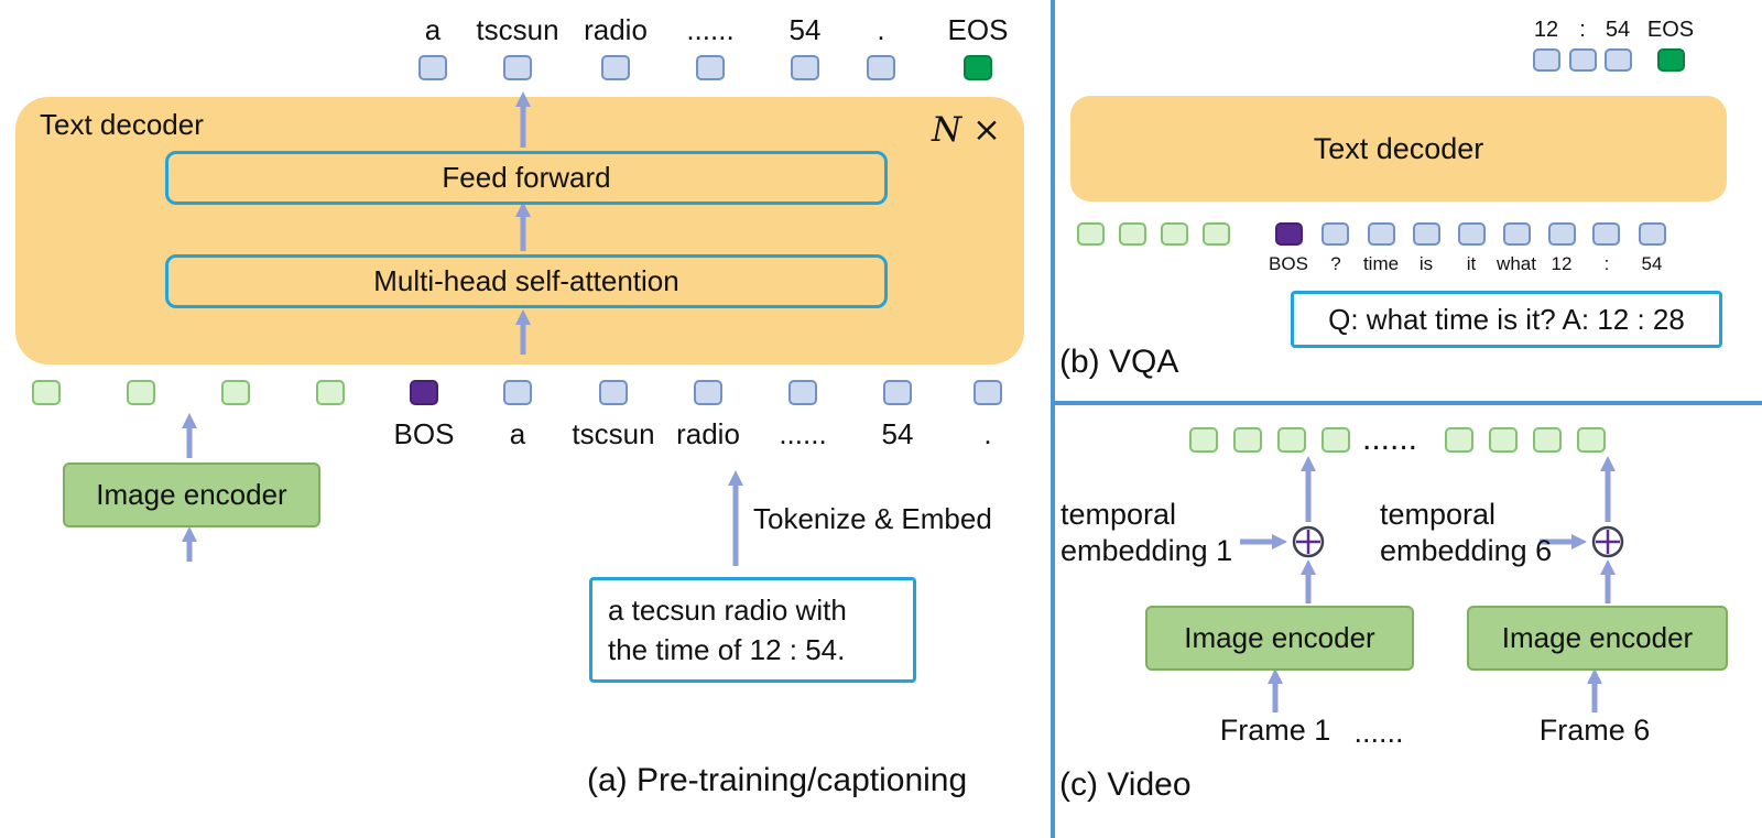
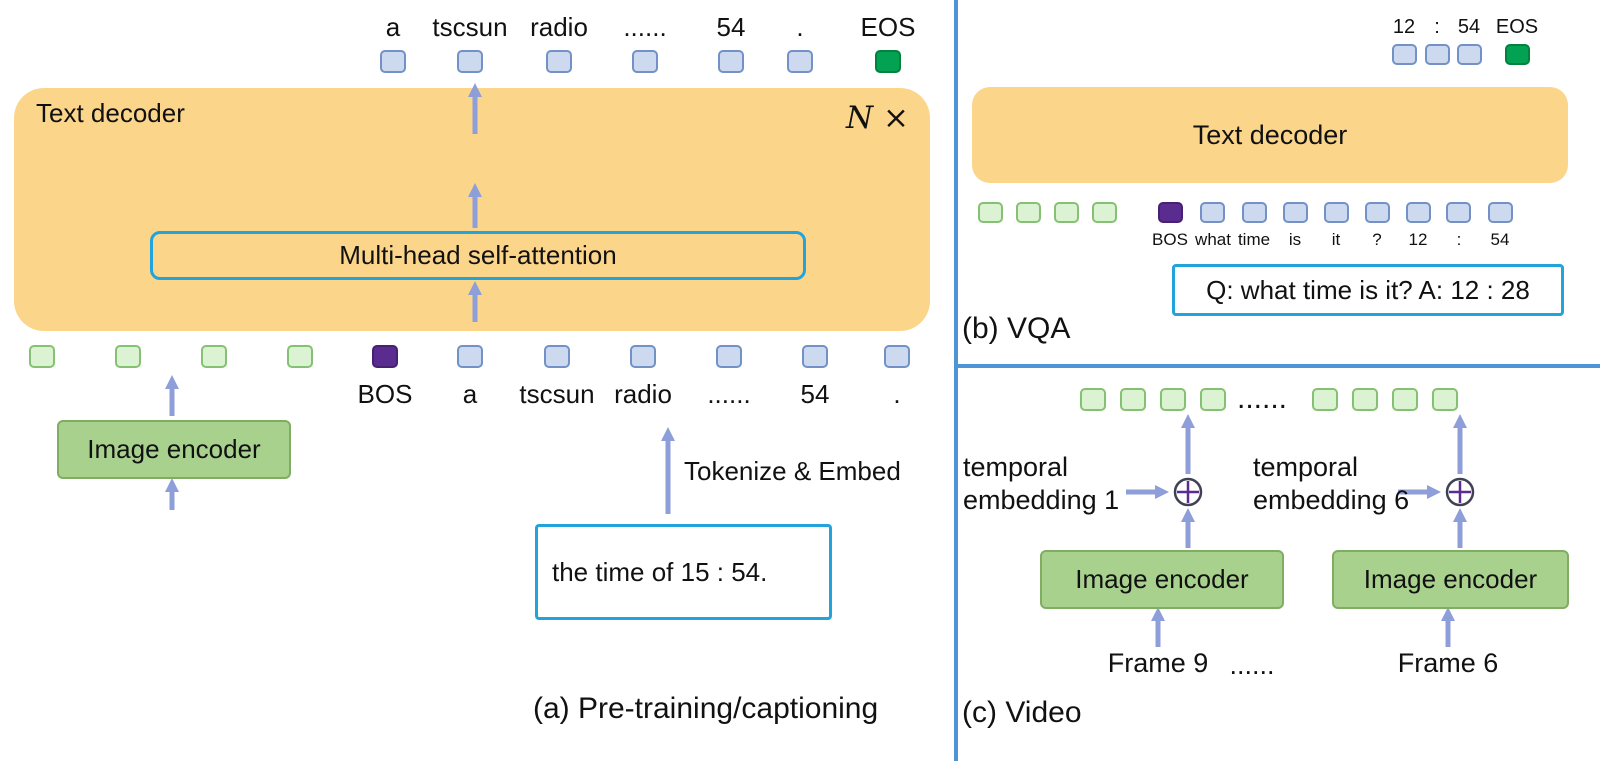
  Text decoder
  a
  tscsun
  radio
  ......
  54
  .
  EOS
  Text decoder
  N ×
- Feed forward
  Multi-head self-attention
  BOS
  a
  tscsun
  radio
  ......
  54
  .
  Image encoder
  Tokenize & Embed
- a tecsun radio with
- the time of 12 : 54.
+ the time of 15 : 54.
  (a) Pre-training/captioning
  12
  :
  54
  EOS
  BOS
- ?
+ what
  time
  is
  it
- what
+ ?
  12
  :
  54
  Q: what time is it? A: 12 : 28
  (b) VQA
  ......
  temporal
  embedding 1
  temporal
  embedding 6
  Image encoder
  Image encoder
- Frame 1
+ Frame 9
  ......
  Frame 6
  (c) Video
